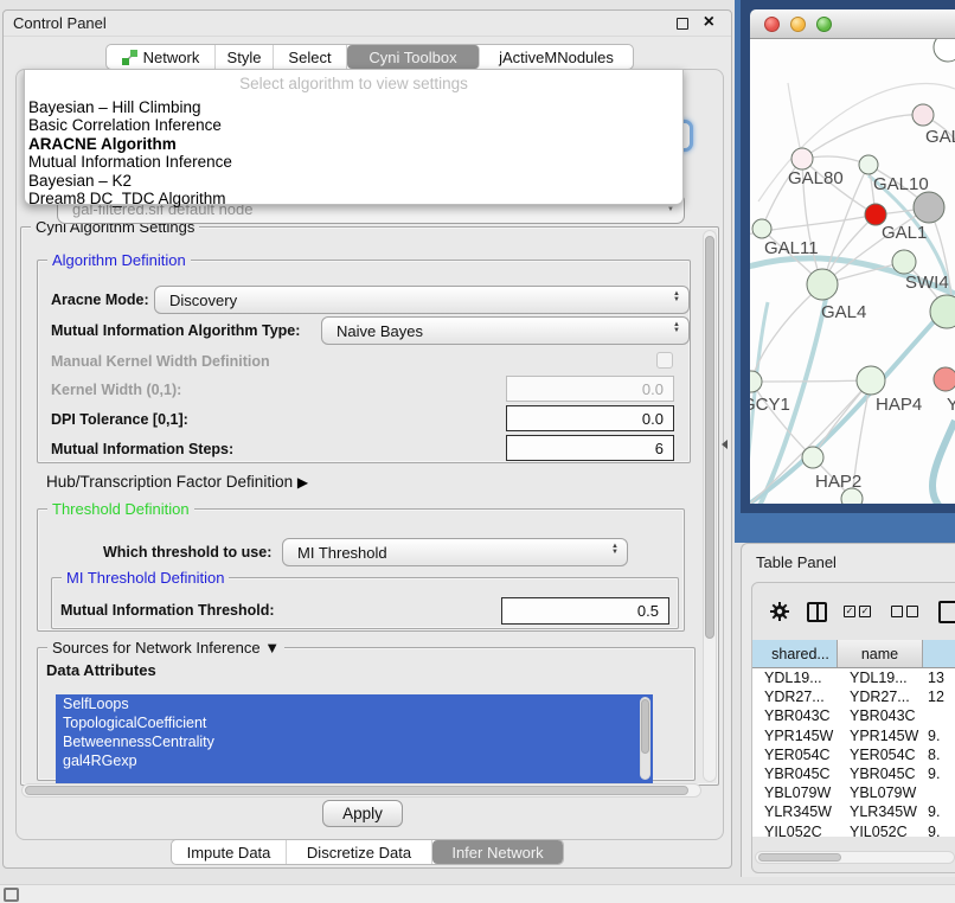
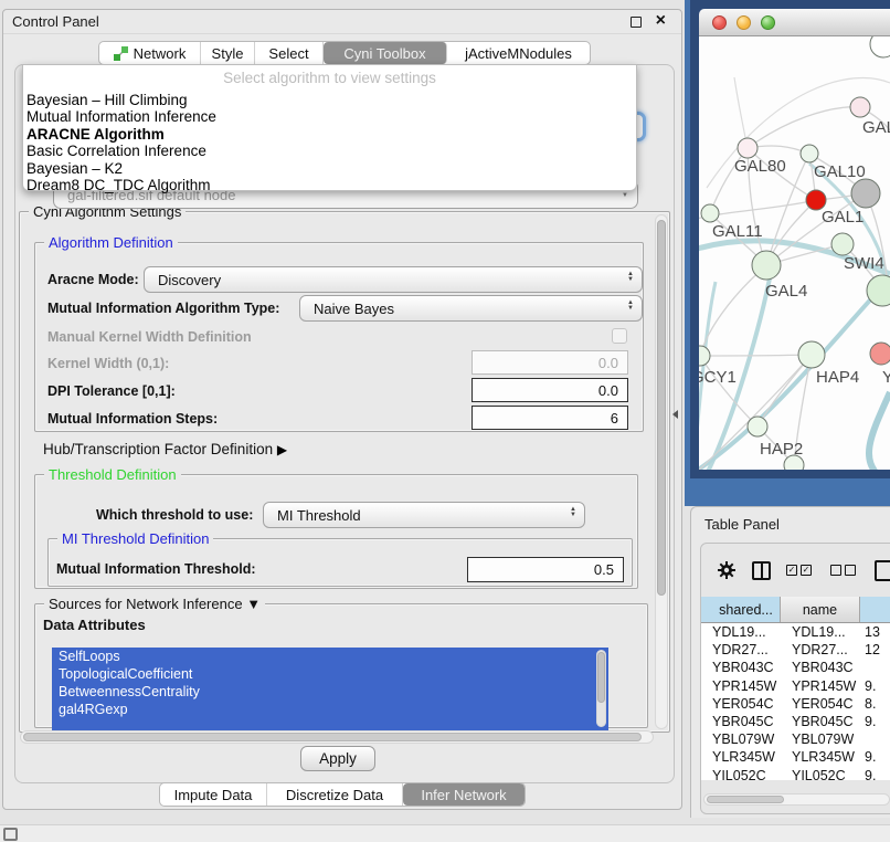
  Control Panel
  ×
  Network
  Style
  Select
  Cyni Toolbox
  jActiveMNodules
  gal-filtered.sif default node
  Select algorithm to view settings
  Bayesian – Hill Climbing
- Basic Correlation Inference
+ Mutual Information Inference
  ARACNE Algorithm
- Mutual Information Inference
+ Basic Correlation Inference
  Bayesian – K2
  Dream8 DC_TDC Algorithm
  Cyni Algorithm Settings
  Algorithm Definition
  Aracne Mode:
  Discovery
  Mutual Information Algorithm Type:
  Naive Bayes
  Manual Kernel Width Definition
  Kernel Width (0,1):
  0.0
  DPI Tolerance [0,1]:
  0.0
  Mutual Information Steps:
  6
  Hub/Transcription Factor Definition ▶
  Threshold Definition
  Which threshold to use:
  MI Threshold
  MI Threshold Definition
  Mutual Information Threshold:
  0.5
  Sources for Network Inference ▼
  Data Attributes
  SelfLoops
  TopologicalCoefficient
  BetweennessCentrality
  gal4RGexp
  Apply
  Impute Data
  Discretize Data
  Infer Network
  GAL80
  GAL10
  GAL1
  GAL11
  SWI4
  GAL4
  CY1
  HAP4
  Y
  HAP2
  Table Panel
  ✓
  ✓
  shared...
  name
  YDL19...
  YDL19...
  13
  YDR27...
  YDR27...
  12
  YBR043C
  YBR043C
  YPR145W
  YPR145W
  9.
  YER054C
  YER054C
  8.
  YBR045C
  YBR045C
  9.
  YBL079W
  YBL079W
  YLR345W
  YLR345W
  9.
  YIL052C
  YIL052C
  9.
